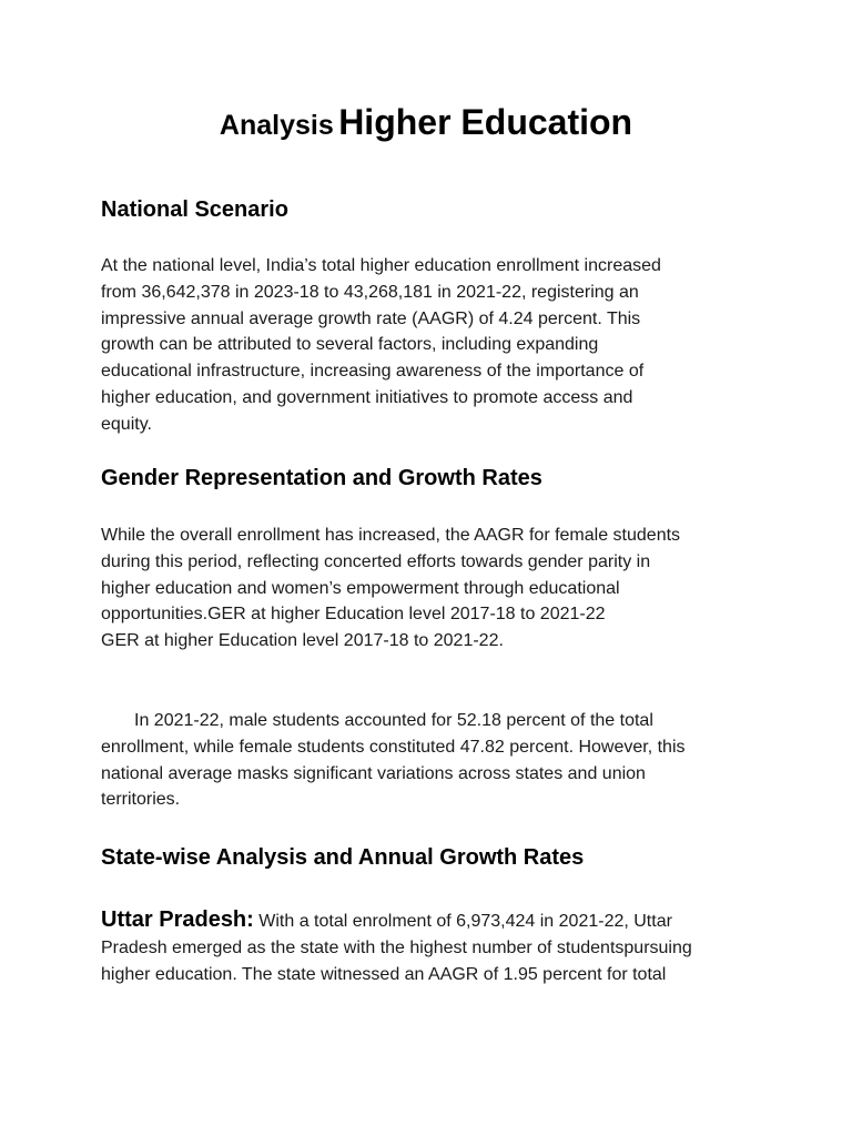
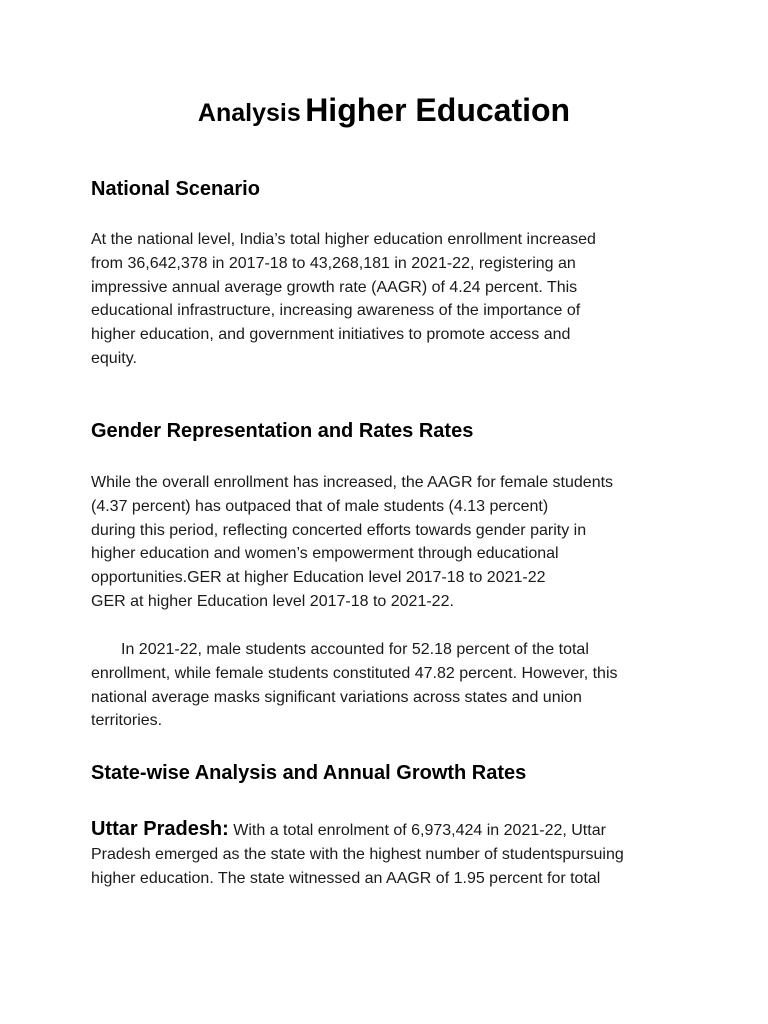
  Analysis Higher Education
  National Scenario
  At the national level, India’s total higher education enrollment increased
- from 36,642,378 in 2023-18 to 43,268,181 in 2021-22, registering an
+ from 36,642,378 in 2017-18 to 43,268,181 in 2021-22, registering an
  impressive annual average growth rate (AAGR) of 4.24 percent. This
- growth can be attributed to several factors, including expanding
  educational infrastructure, increasing awareness of the importance of
  higher education, and government initiatives to promote access and
  equity.
- Gender Representation and Growth Rates
+ Gender Representation and Rates Rates
  While the overall enrollment has increased, the AAGR for female students
+ (4.37 percent) has outpaced that of male students (4.13 percent)
  during this period, reflecting concerted efforts towards gender parity in
  higher education and women’s empowerment through educational
  opportunities.GER at higher Education level 2017-18 to 2021-22
  GER at higher Education level 2017-18 to 2021-22.
  In 2021-22, male students accounted for 52.18 percent of the total
  enrollment, while female students constituted 47.82 percent. However, this
  national average masks significant variations across states and union
  territories.
  State-wise Analysis and Annual Growth Rates
  Uttar Pradesh: With a total enrolment of 6,973,424 in 2021-22, Uttar
  Pradesh emerged as the state with the highest number of studentspursuing
  higher education. The state witnessed an AAGR of 1.95 percent for total
